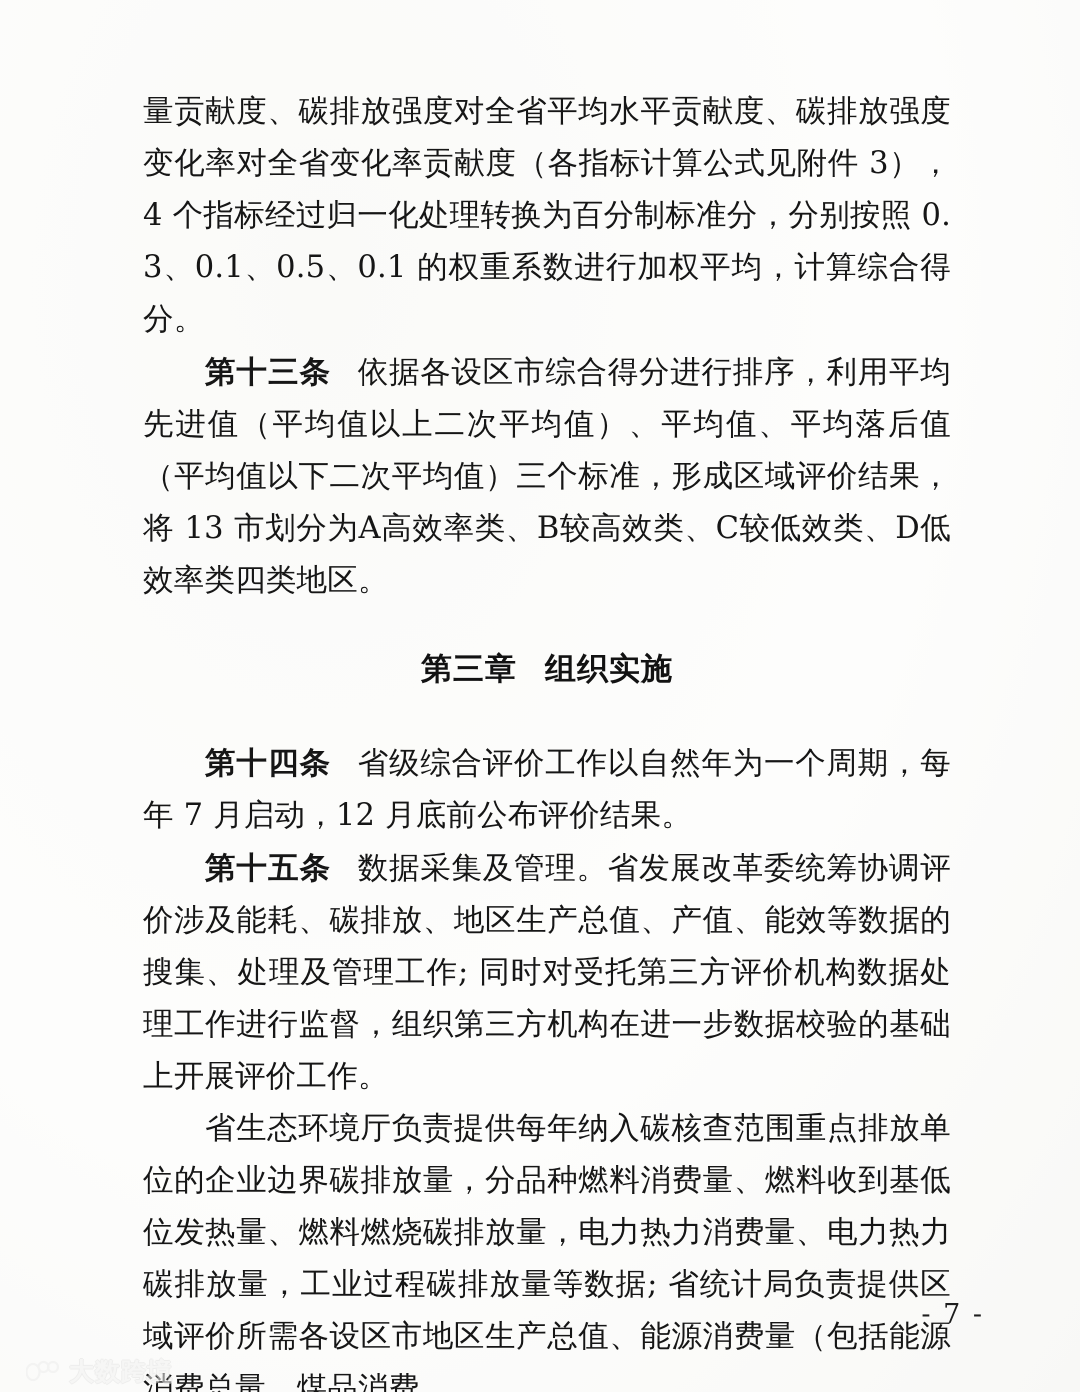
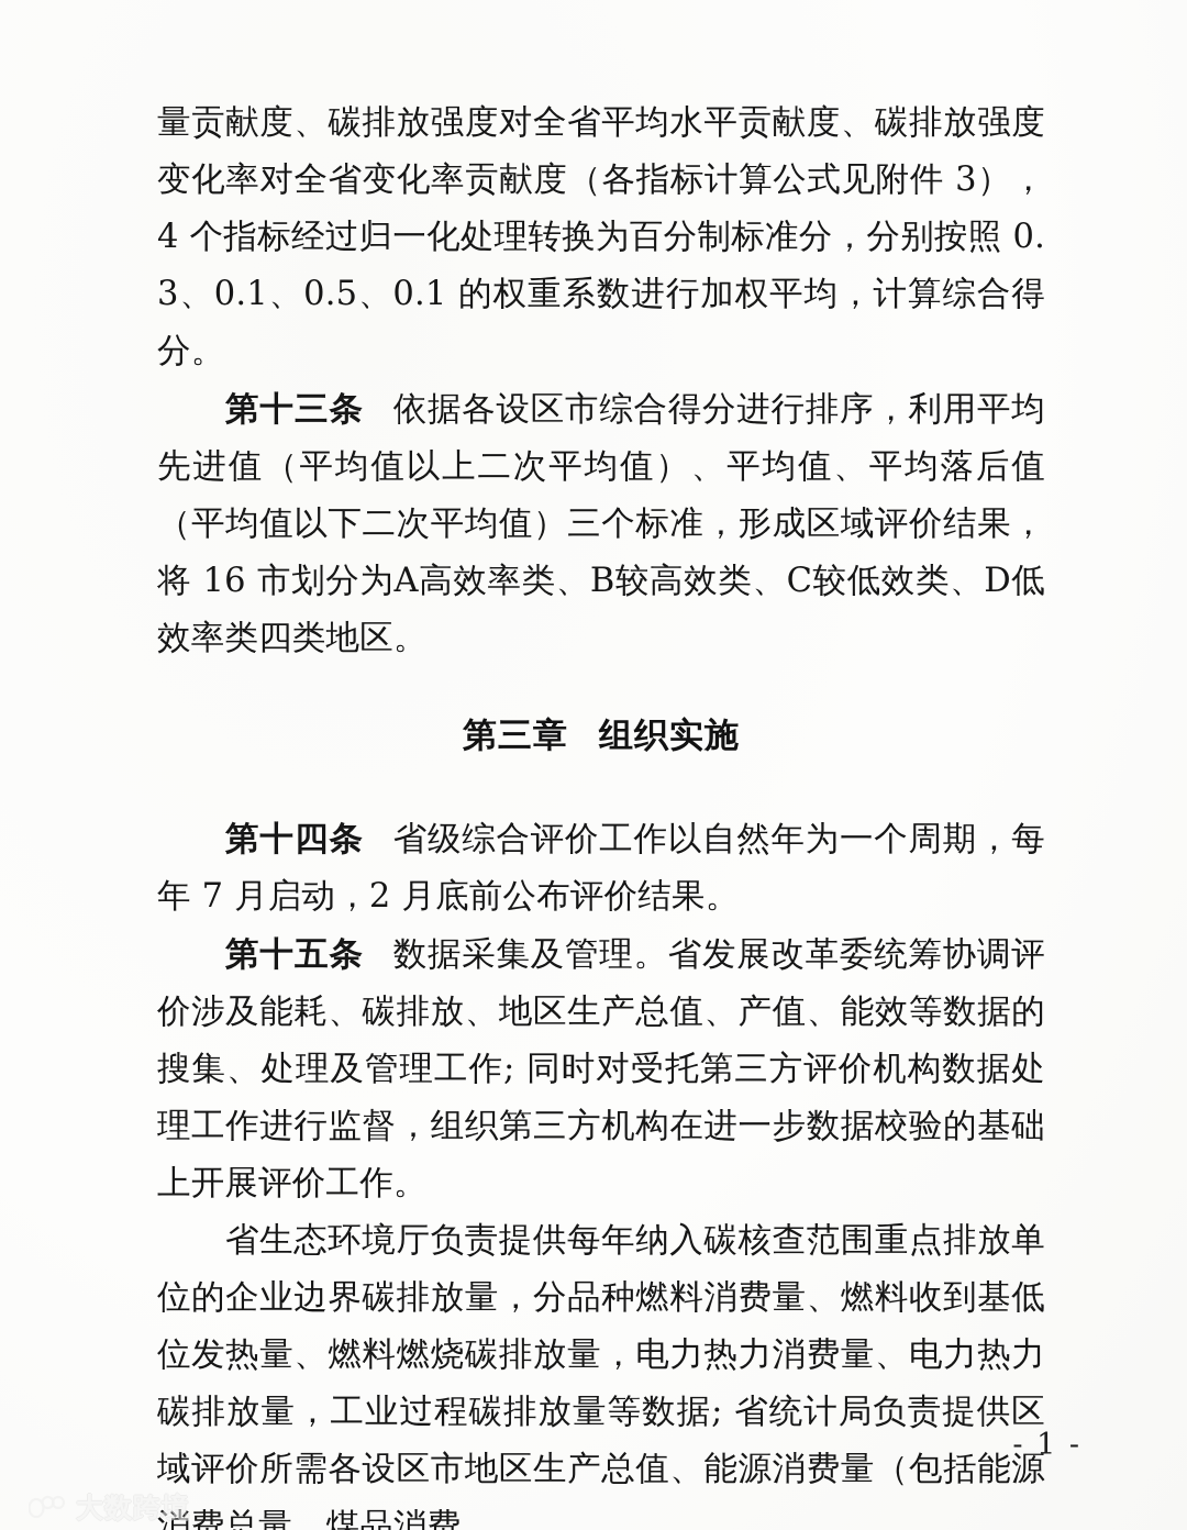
  量贡献度、碳排放强度对全省平均水平贡献度、碳排放强度变化率对全省变化率贡献度（各指标计算公式见附件 3），4 个指标经过归一化处理转换为百分制标准分，分别按照 0.3、0.1、0.5、0.1 的权重系数进行加权平均，计算综合得分。
- 第十三条 依据各设区市综合得分进行排序，利用平均先进值（平均值以上二次平均值）、平均值、平均落后值（平均值以下二次平均值）三个标准，形成区域评价结果，将 13 市划分为A高效率类、B较高效类、C较低效类、D低效率类四类地区。
+ 第十三条 依据各设区市综合得分进行排序，利用平均先进值（平均值以上二次平均值）、平均值、平均落后值（平均值以下二次平均值）三个标准，形成区域评价结果，将 16 市划分为A高效率类、B较高效类、C较低效类、D低效率类四类地区。
  第三章 组织实施
- 第十四条 省级综合评价工作以自然年为一个周期，每年 7 月启动，12 月底前公布评价结果。
+ 第十四条 省级综合评价工作以自然年为一个周期，每年 7 月启动，2 月底前公布评价结果。
  第十五条 数据采集及管理。省发展改革委统筹协调评价涉及能耗、碳排放、地区生产总值、产值、能效等数据的搜集、处理及管理工作; 同时对受托第三方评价机构数据处理工作进行监督，组织第三方机构在进一步数据校验的基础上开展评价工作。
  省生态环境厅负责提供每年纳入碳核查范围重点排放单位的企业边界碳排放量，分品种燃料消费量、燃料收到基低位发热量、燃料燃烧碳排放量，电力热力消费量、电力热力碳排放量，工业过程碳排放量等数据; 省统计局负责提供区域评价所需各设区市地区生产总值、能源消费量（包括能源消费总量，煤品消费
- - 7 -
+ - 1 -
  大数跨境
